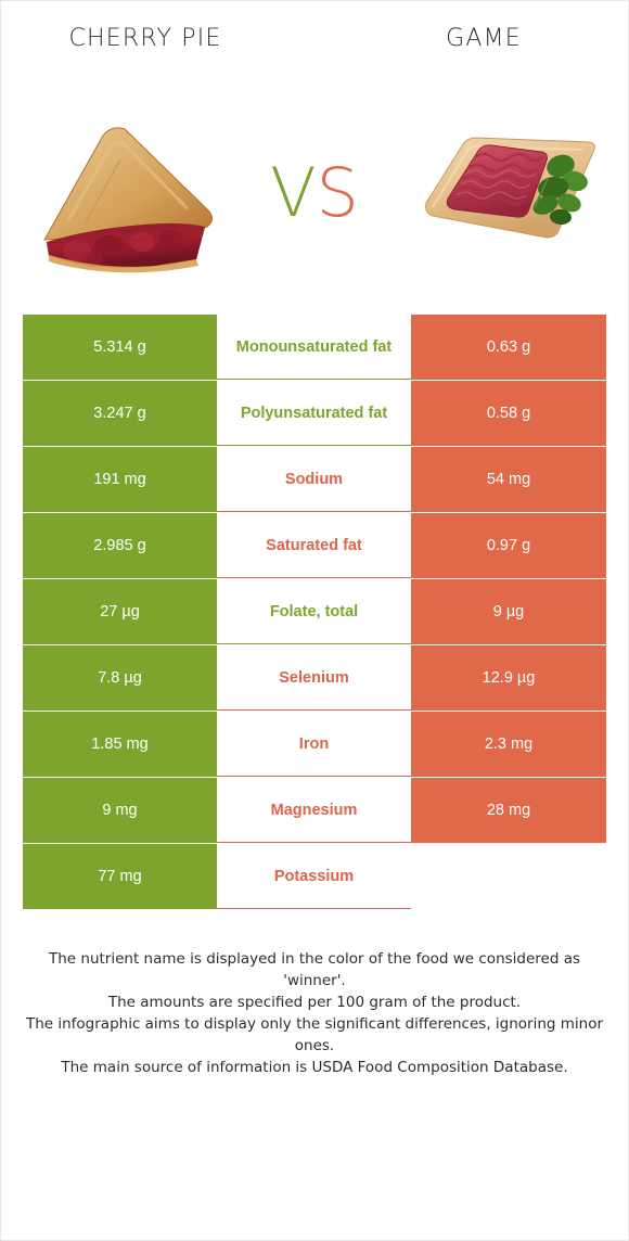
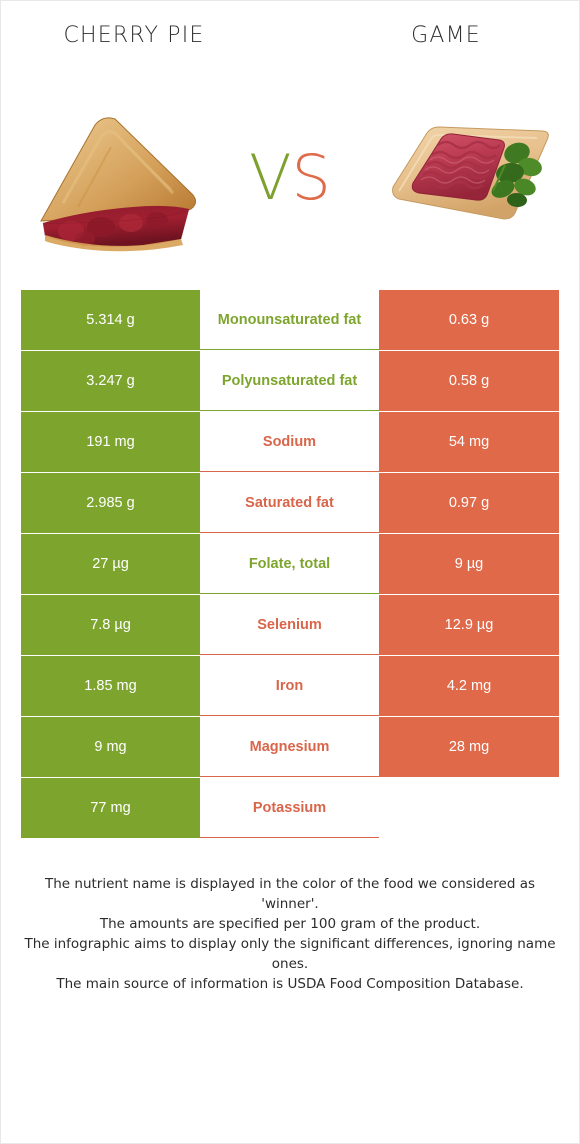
  CHERRY PIE
  GAME
  VS
  5.314 g
  Monounsaturated fat
  0.63 g
  3.247 g
  Polyunsaturated fat
  0.58 g
  191 mg
  Sodium
  54 mg
  2.985 g
  Saturated fat
  0.97 g
  27 µg
  Folate, total
  9 µg
  7.8 µg
  Selenium
  12.9 µg
  1.85 mg
  Iron
- 2.3 mg
+ 4.2 mg
  9 mg
  Magnesium
  28 mg
  77 mg
  Potassium
  The nutrient name is displayed in the color of the food we considered as 'winner'.
  The amounts are specified per 100 gram of the product.
- The infographic aims to display only the significant differences, ignoring minor ones.
+ The infographic aims to display only the significant differences, ignoring name ones.
  The main source of information is USDA Food Composition Database.
